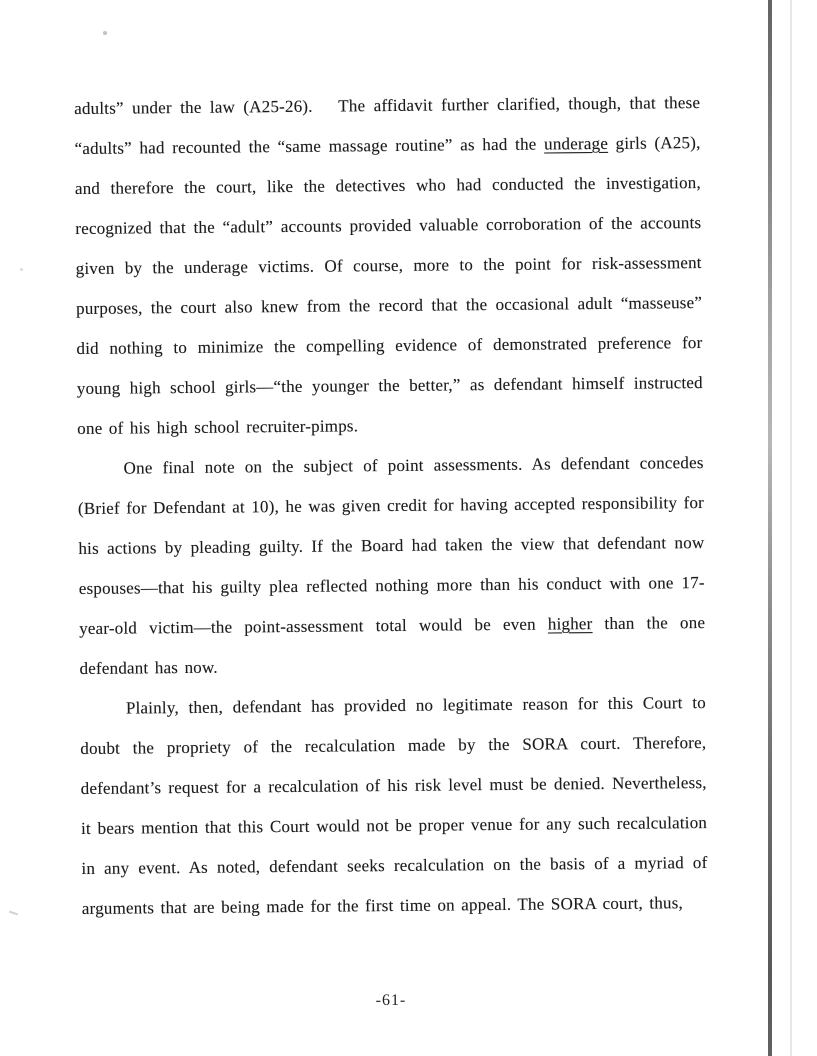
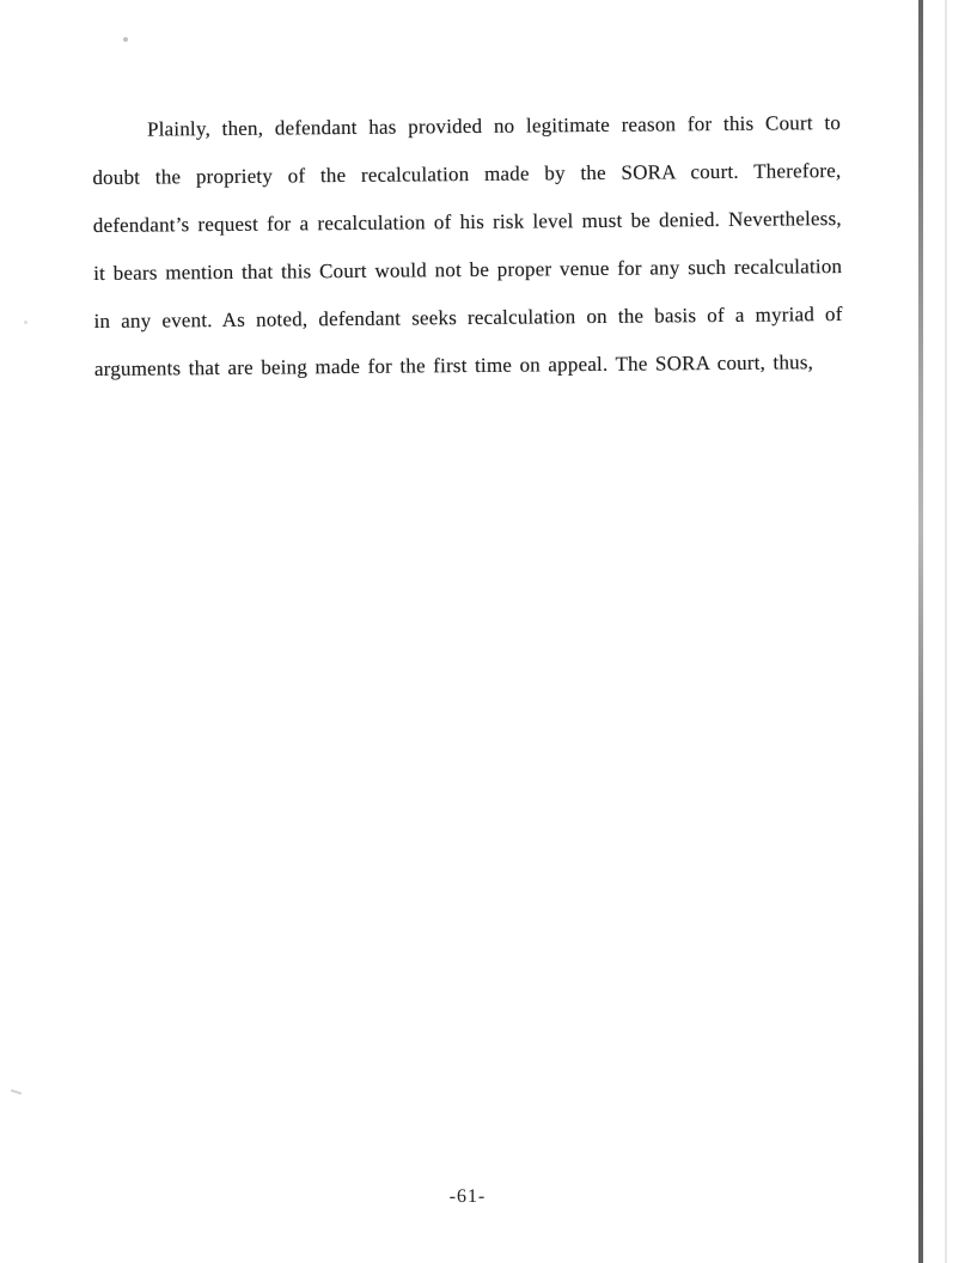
- adults” under the law (A25-26). The affidavit further clarified, though, that these “adults” had recounted the “same massage routine” as had the underage girls (A25), and therefore the court, like the detectives who had conducted the investigation, recognized that the “adult” accounts provided valuable corroboration of the accounts given by the underage victims. Of course, more to the point for risk-assessment purposes, the court also knew from the record that the occasional adult “masseuse” did nothing to minimize the compelling evidence of demonstrated preference for young high school girls—“the younger the better,” as defendant himself instructed one of his high school recruiter-pimps.
- One final note on the subject of point assessments. As defendant concedes (Brief for Defendant at 10), he was given credit for having accepted responsibility for his actions by pleading guilty. If the Board had taken the view that defendant now espouses—that his guilty plea reflected nothing more than his conduct with one 17-year-old victim—the point-assessment total would be even higher than the one defendant has now.
  Plainly, then, defendant has provided no legitimate reason for this Court to doubt the propriety of the recalculation made by the SORA court. Therefore, defendant’s request for a recalculation of his risk level must be denied. Nevertheless, it bears mention that this Court would not be proper venue for any such recalculation in any event. As noted, defendant seeks recalculation on the basis of a myriad of arguments that are being made for the first time on appeal. The SORA court, thus,
  -61-
